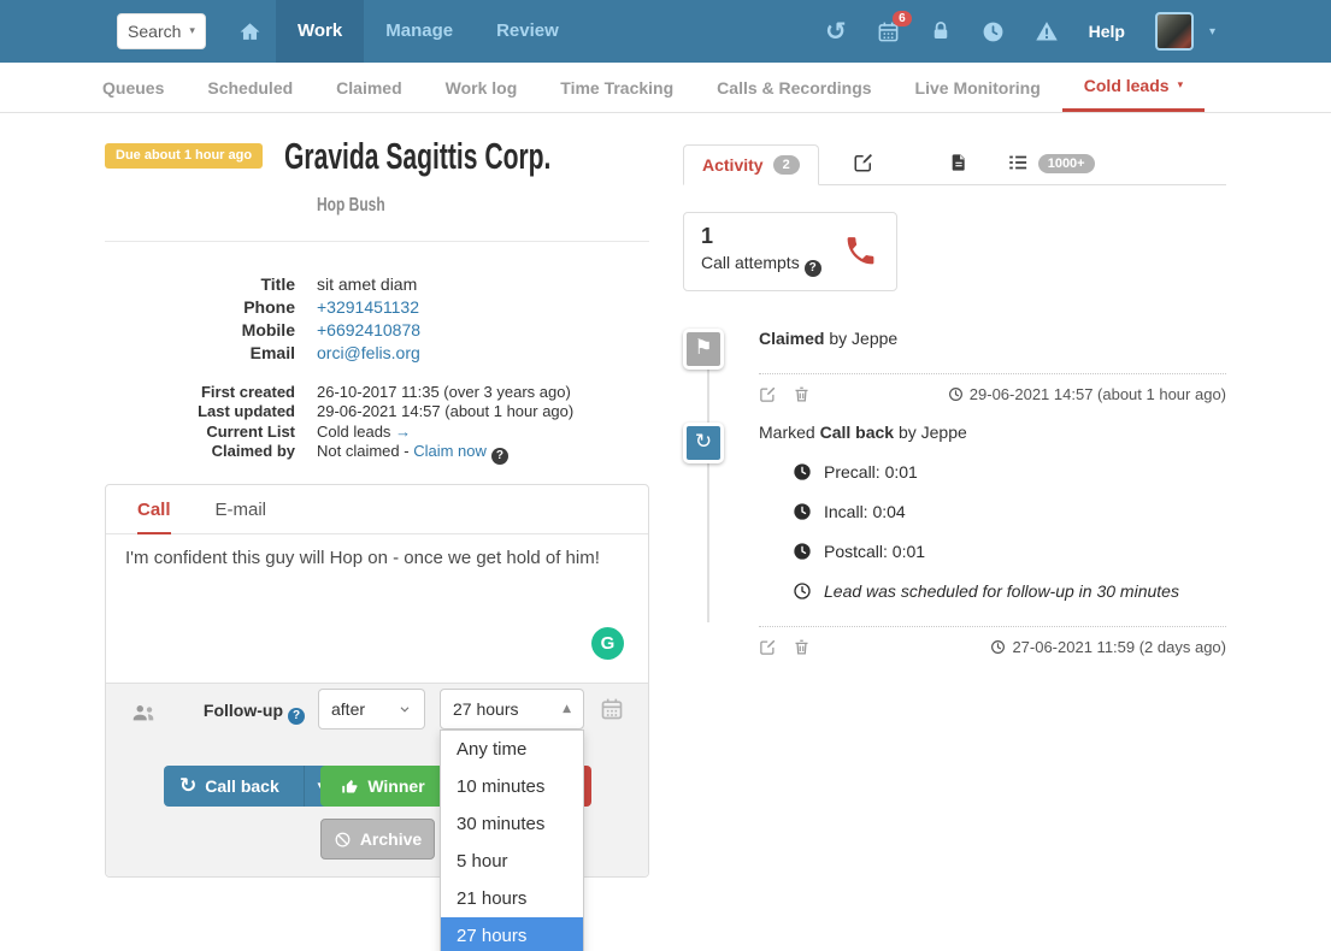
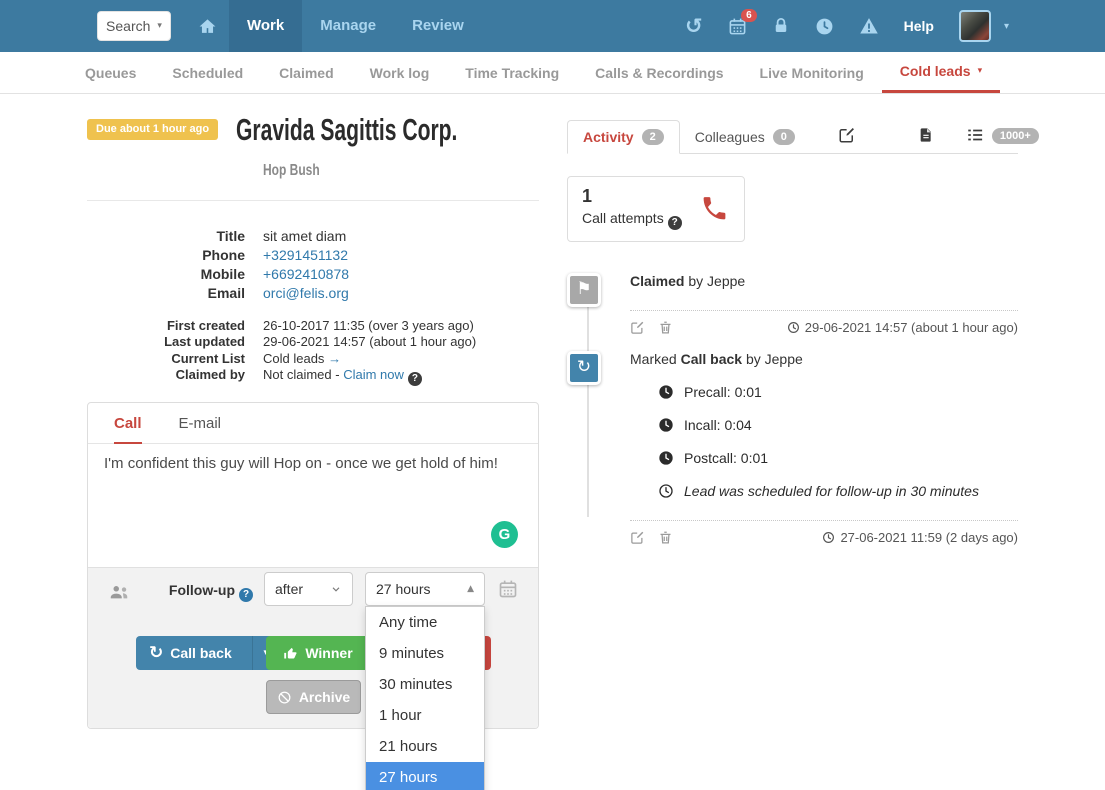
  Search
  ▾
  Work
  Manage
  Review
  ↺
  6
  Help
  ▾
  Queues
  Scheduled
  Claimed
  Work log
  Time Tracking
  Calls & Recordings
  Live Monitoring
  Cold leads
  ▾
  Due about 1 hour ago
  Gravida Sagittis Corp.
  Hop Bush
  Title
  sit amet diam
  Phone
  +3291451132
  Mobile
  +6692410878
  Email
  orci@felis.org
  First created
  26-10-2017 11:35 (over 3 years ago)
  Last updated
  29-06-2021 14:57 (about 1 hour ago)
  Current List
  Cold leads →
  Claimed by
  Not claimed - Claim now ?
  Call
  E-mail
  I'm confident this guy will Hop on - once we get hold of him!
  G
  Follow-up ?
  after
  27 hours
  ▲
  ↻
  Call back
  Winner
  Archive
  Any time
- 10 minutes
+ 9 minutes
  30 minutes
- 5 hour
+ 1 hour
  21 hours
  27 hours
  Activity
  2
+ Colleagues
+ 0
  1000+
  1
  Call attempts ?
  ⚑
  Claimed by Jeppe
  29-06-2021 14:57 (about 1 hour ago)
  ↻
  Marked Call back by Jeppe
  Precall: 0:01
  Incall: 0:04
  Postcall: 0:01
  Lead was scheduled for follow-up in 30 minutes
  27-06-2021 11:59 (2 days ago)
